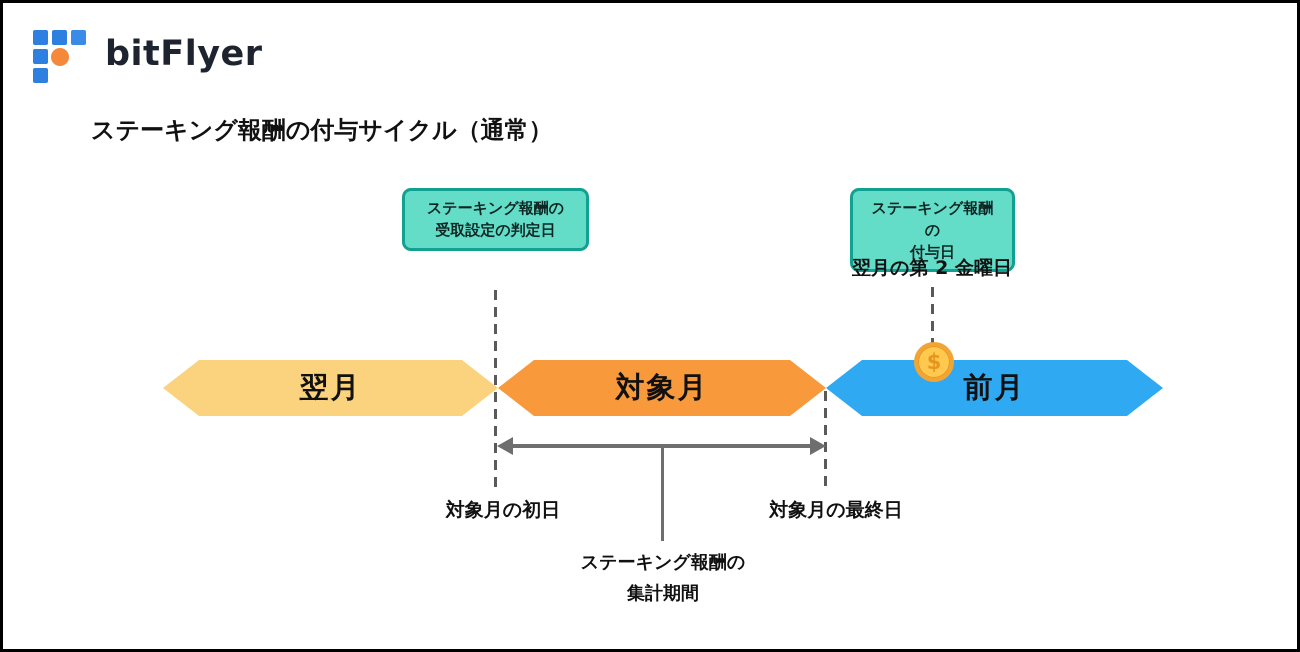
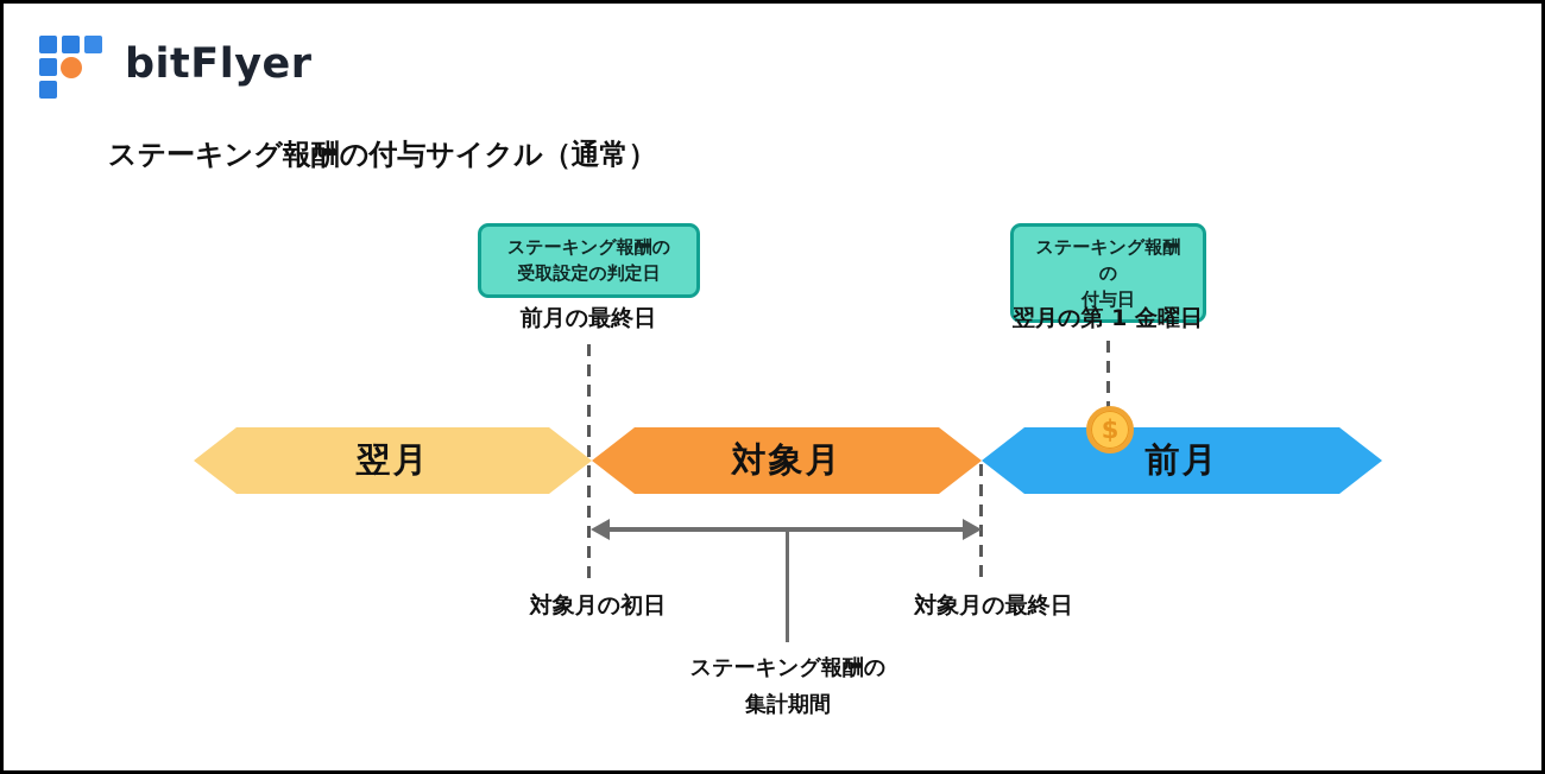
  bitFlyer
  ステーキング報酬の付与サイクル（通常）
  ステーキング報酬の
  受取設定の判定日
+ 前月の最終日
  ステーキング報酬の
  付与日
- 翌月の第 2 金曜日
+ 翌月の第 1 金曜日
  翌月
  対象月
  前月
  $
  対象月の初日
  対象月の最終日
  ステーキング報酬の
  集計期間
